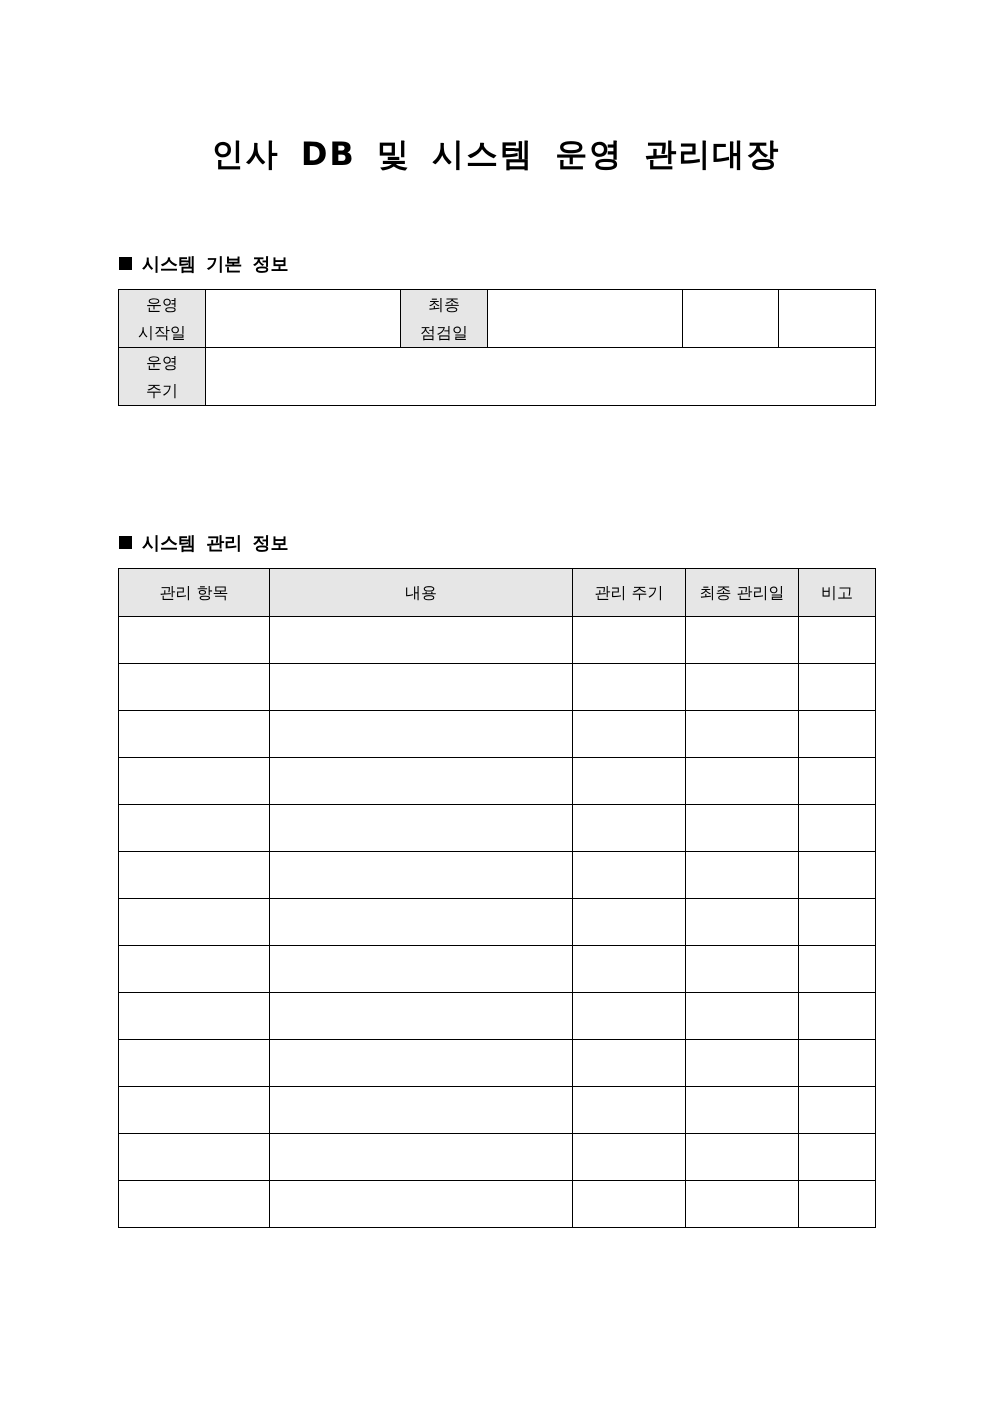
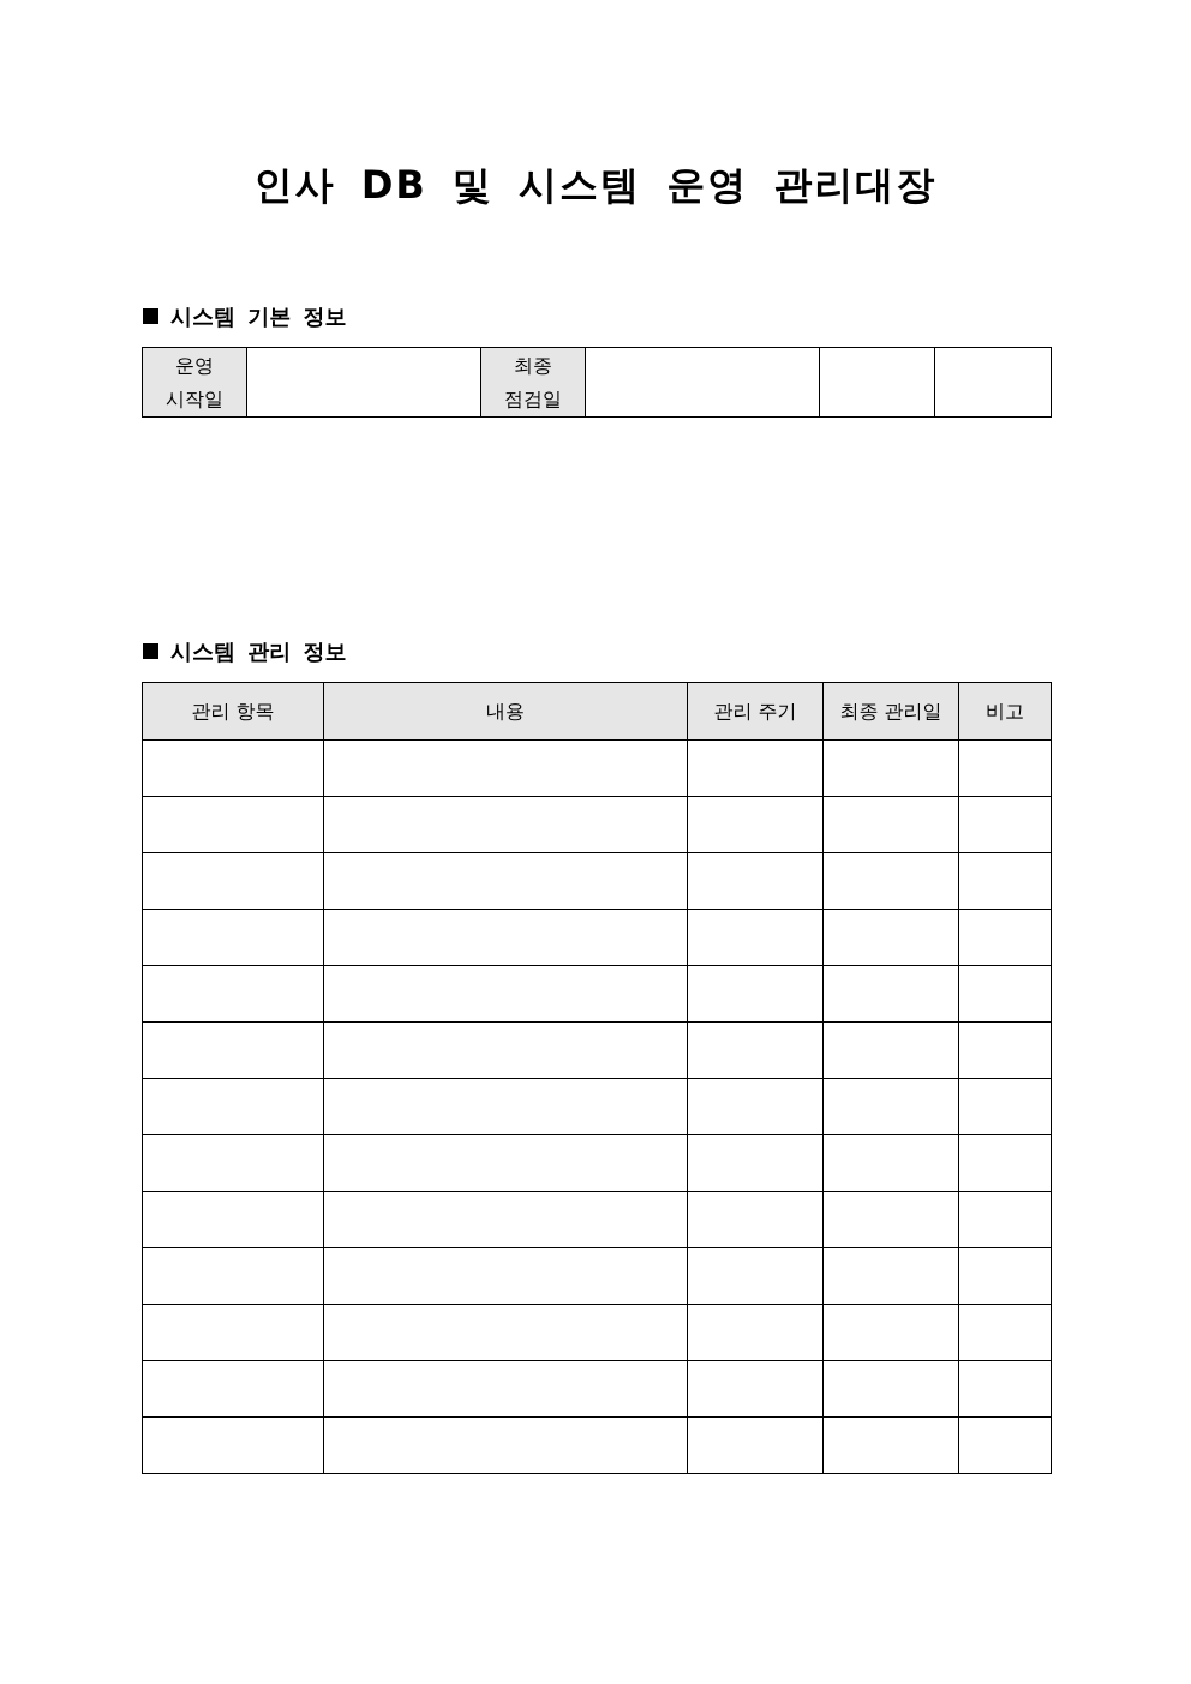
  인사 DB 및 시스템 운영 관리대장
  시스템 기본 정보
  운영시작일		최종점검일
- 운영주기
  시스템 관리 정보
  관리 항목	내용	관리 주기	최종 관리일	비고
